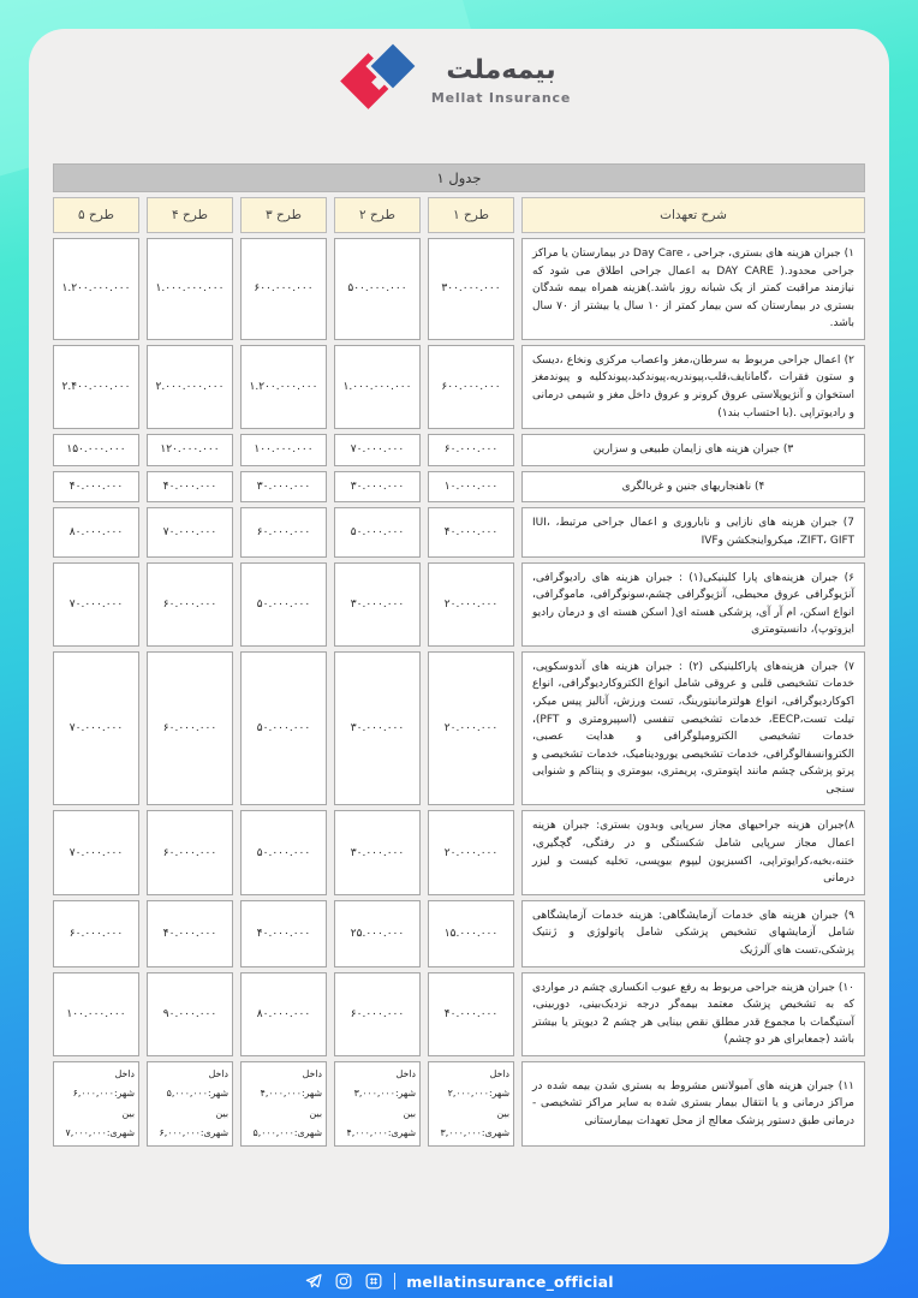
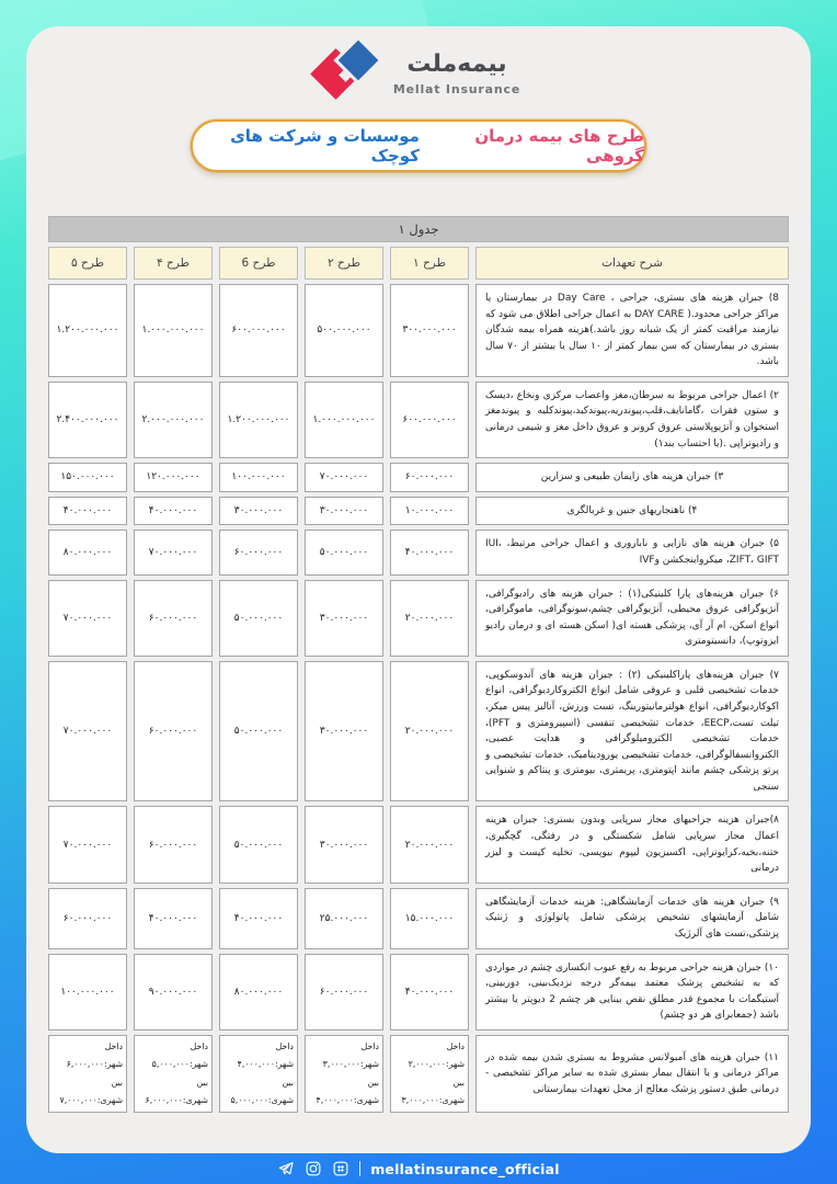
  بیمهملت
  Mellat Insurance
+ طرح های بیمه درمان گروهی
+ موسسات و شرکت های کوچک
  جدول ۱
- شرح تعهدات	طرح ۱	طرح ۲	طرح ۳	طرح ۴	طرح ۵
+ شرح تعهدات	طرح ۱	طرح ۲	طرح 6	طرح ۴	طرح ۵
- ۱) جبران هزینه های بستری، جراحی ، Day Care در بیمارستان یا مراکز جراحی محدود.( DAY CARE به اعمال جراحی اطلاق می شود که نیازمند مراقبت کمتر از یک شبانه روز باشد.)هزینه همراه بیمه شدگان بستری در بیمارستان که سن بیمار کمتر از ۱۰ سال یا بیشتر از ۷۰ سال باشد.	۳۰۰.۰۰۰.۰۰۰	۵۰۰.۰۰۰.۰۰۰	۶۰۰.۰۰۰.۰۰۰	۱.۰۰۰.۰۰۰.۰۰۰	۱.۲۰۰.۰۰۰.۰۰۰
+ 8) جبران هزینه های بستری، جراحی ، Day Care در بیمارستان یا مراکز جراحی محدود.( DAY CARE به اعمال جراحی اطلاق می شود که نیازمند مراقبت کمتر از یک شبانه روز باشد.)هزینه همراه بیمه شدگان بستری در بیمارستان که سن بیمار کمتر از ۱۰ سال یا بیشتر از ۷۰ سال باشد.	۳۰۰.۰۰۰.۰۰۰	۵۰۰.۰۰۰.۰۰۰	۶۰۰.۰۰۰.۰۰۰	۱.۰۰۰.۰۰۰.۰۰۰	۱.۲۰۰.۰۰۰.۰۰۰
  ۲) اعمال جراحی مربوط به سرطان،مغز واعصاب مرکزی ونخاع ،دیسک و ستون فقرات ،گامانایف،قلب،پیوندریه،پیوندکبد،پیوندکلیه و پیوندمغز استخوان و آنژیوپلاستی عروق کرونر و عروق داخل مغز و شیمی درمانی و رادیوتراپی .(با احتساب بند۱)	۶۰۰.۰۰۰.۰۰۰	۱.۰۰۰.۰۰۰.۰۰۰	۱.۲۰۰.۰۰۰.۰۰۰	۲.۰۰۰.۰۰۰.۰۰۰	۲.۴۰۰.۰۰۰.۰۰۰
  ۳) جبران هزینه های زایمان طبیعی و سزارین	۶۰.۰۰۰.۰۰۰	۷۰.۰۰۰.۰۰۰	۱۰۰.۰۰۰.۰۰۰	۱۲۰.۰۰۰.۰۰۰	۱۵۰.۰۰۰.۰۰۰
  ۴) ناهنجاریهای جنین و غربالگری	۱۰.۰۰۰.۰۰۰	۳۰.۰۰۰.۰۰۰	۳۰.۰۰۰.۰۰۰	۴۰.۰۰۰.۰۰۰	۴۰.۰۰۰.۰۰۰
- 7) جبران هزینه های نازایی و ناباروری و اعمال جراحی مرتبط، IUI، ZIFT، GIFT، میکرواینجکشن وIVF	۴۰.۰۰۰.۰۰۰	۵۰.۰۰۰.۰۰۰	۶۰.۰۰۰.۰۰۰	۷۰.۰۰۰.۰۰۰	۸۰.۰۰۰.۰۰۰
+ ۵) جبران هزینه های نازایی و ناباروری و اعمال جراحی مرتبط، IUI، ZIFT، GIFT، میکرواینجکشن وIVF	۴۰.۰۰۰.۰۰۰	۵۰.۰۰۰.۰۰۰	۶۰.۰۰۰.۰۰۰	۷۰.۰۰۰.۰۰۰	۸۰.۰۰۰.۰۰۰
  ۶) جبران هزینه‌های پارا کلینیکی(۱) : جبران هزینه های رادیوگرافی، آنژیوگرافی عروق محیطی، آنژیوگرافی چشم،سونوگرافی، ماموگرافی، انواع اسکن، ام آر آی، پزشکی هسته ای( اسکن هسته ای و درمان رادیو ایزوتوپ)، دانسیتومتری	۲۰.۰۰۰.۰۰۰	۳۰.۰۰۰.۰۰۰	۵۰.۰۰۰.۰۰۰	۶۰.۰۰۰.۰۰۰	۷۰.۰۰۰.۰۰۰
  ۷) جبران هزینه‌های پاراکلینیکی (۲) : جبران هزینه های آندوسکوپی، خدمات تشخیصی قلبی و عروقی شامل انواع الکتروکاردیوگرافی، انواع اکوکاردیوگرافی، انواع هولترمانیتورینگ، تست ورزش، آنالیز پیس میکر، تیلت تست،EECP، خدمات تشخیصی تنفسی (اسپیرومتری و PFT)، خدمات تشخیصی الکترومیلوگرافی و هدایت عصبی، الکتروانسفالوگرافی، خدمات تشخیصی یورودینامیک، خدمات تشخیصی و پرتو پزشکی چشم مانند اپتومتری، پریمتری، بیومتری و پنتاکم و شنوایی سنجی	۲۰.۰۰۰.۰۰۰	۳۰.۰۰۰.۰۰۰	۵۰.۰۰۰.۰۰۰	۶۰.۰۰۰.۰۰۰	۷۰.۰۰۰.۰۰۰
  ۸)جبران هزینه جراحیهای مجاز سرپایی وبدون بستری: جبران هزینه اعمال مجاز سرپایی شامل شکستگی و در رفتگی، گچگیری، ختنه،بخیه،کرایوتراپی، اکسیزیون لیپوم بیوپسی، تخلیه کیست و لیزر درمانی	۲۰.۰۰۰.۰۰۰	۳۰.۰۰۰.۰۰۰	۵۰.۰۰۰.۰۰۰	۶۰.۰۰۰.۰۰۰	۷۰.۰۰۰.۰۰۰
  ۹) جبران هزینه های خدمات آزمایشگاهی: هزینه خدمات آزمایشگاهی شامل آزمایشهای تشخیص پزشکی شامل پاتولوژی و ژنتیک پزشکی،تست های آلرژیک	۱۵.۰۰۰.۰۰۰	۲۵.۰۰۰.۰۰۰	۴۰.۰۰۰.۰۰۰	۴۰.۰۰۰.۰۰۰	۶۰.۰۰۰.۰۰۰
  ۱۰) جبران هزینه جراحی مربوط به رفع عیوب انکساری چشم در مواردی که به تشخیص پزشک معتمد بیمه‌گر درجه نزدیک‌بینی، دوربینی، آستیگمات با مجموع قدر مطلق نقص بینایی هر چشم 2 دیوپتر یا بیشتر باشد (جمعابرای هر دو چشم)	۴۰.۰۰۰.۰۰۰	۶۰.۰۰۰.۰۰۰	۸۰.۰۰۰.۰۰۰	۹۰.۰۰۰.۰۰۰	۱۰۰.۰۰۰.۰۰۰
  ۱۱) جبران هزینه های آمبولانس مشروط به بستری شدن بیمه شده در مراکز درمانی و یا انتقال بیمار بستری شده به سایر مراکز تشخیصی - درمانی طبق دستور پزشک معالج از محل تعهدات بیمارستانی	داخل شهر:۲,۰۰۰,۰۰۰ بین شهری:۳,۰۰۰,۰۰۰	داخل شهر:۳,۰۰۰,۰۰۰ بین شهری:۴,۰۰۰,۰۰۰	داخل شهر:۴,۰۰۰,۰۰۰ بین شهری:۵,۰۰۰,۰۰۰	داخل شهر:۵,۰۰۰,۰۰۰ بین شهری:۶,۰۰۰,۰۰۰	داخل شهر:۶,۰۰۰,۰۰۰ بین شهری:۷,۰۰۰,۰۰۰
  mellatinsurance_official
